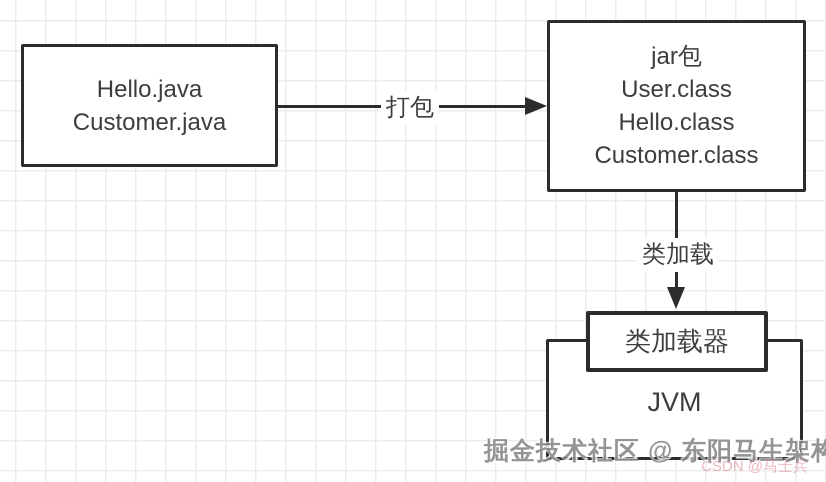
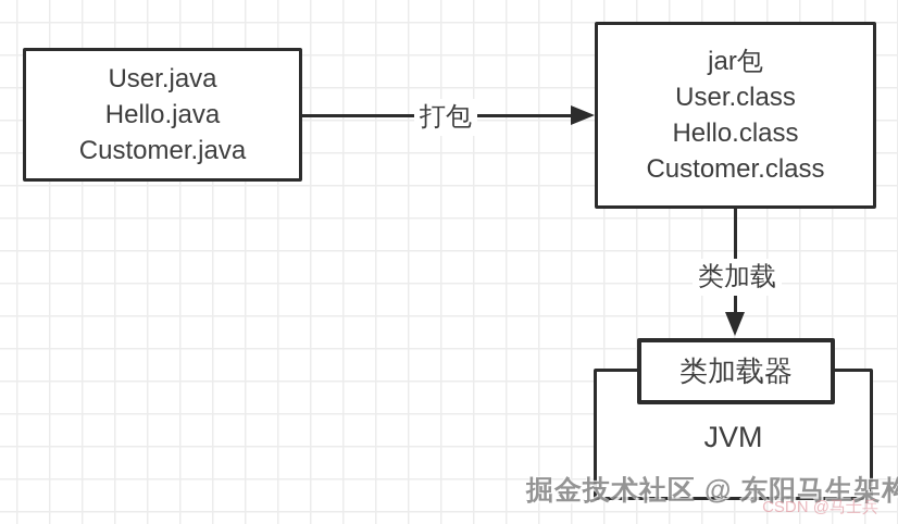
+ User.java
  Hello.java
  Customer.java
  打包
  jar包
  User.class
  Hello.class
  Customer.class
  类加载
  JVM
  类加载器
  掘金技术社区 @ 东阳马生架构
  CSDN @马士兵
